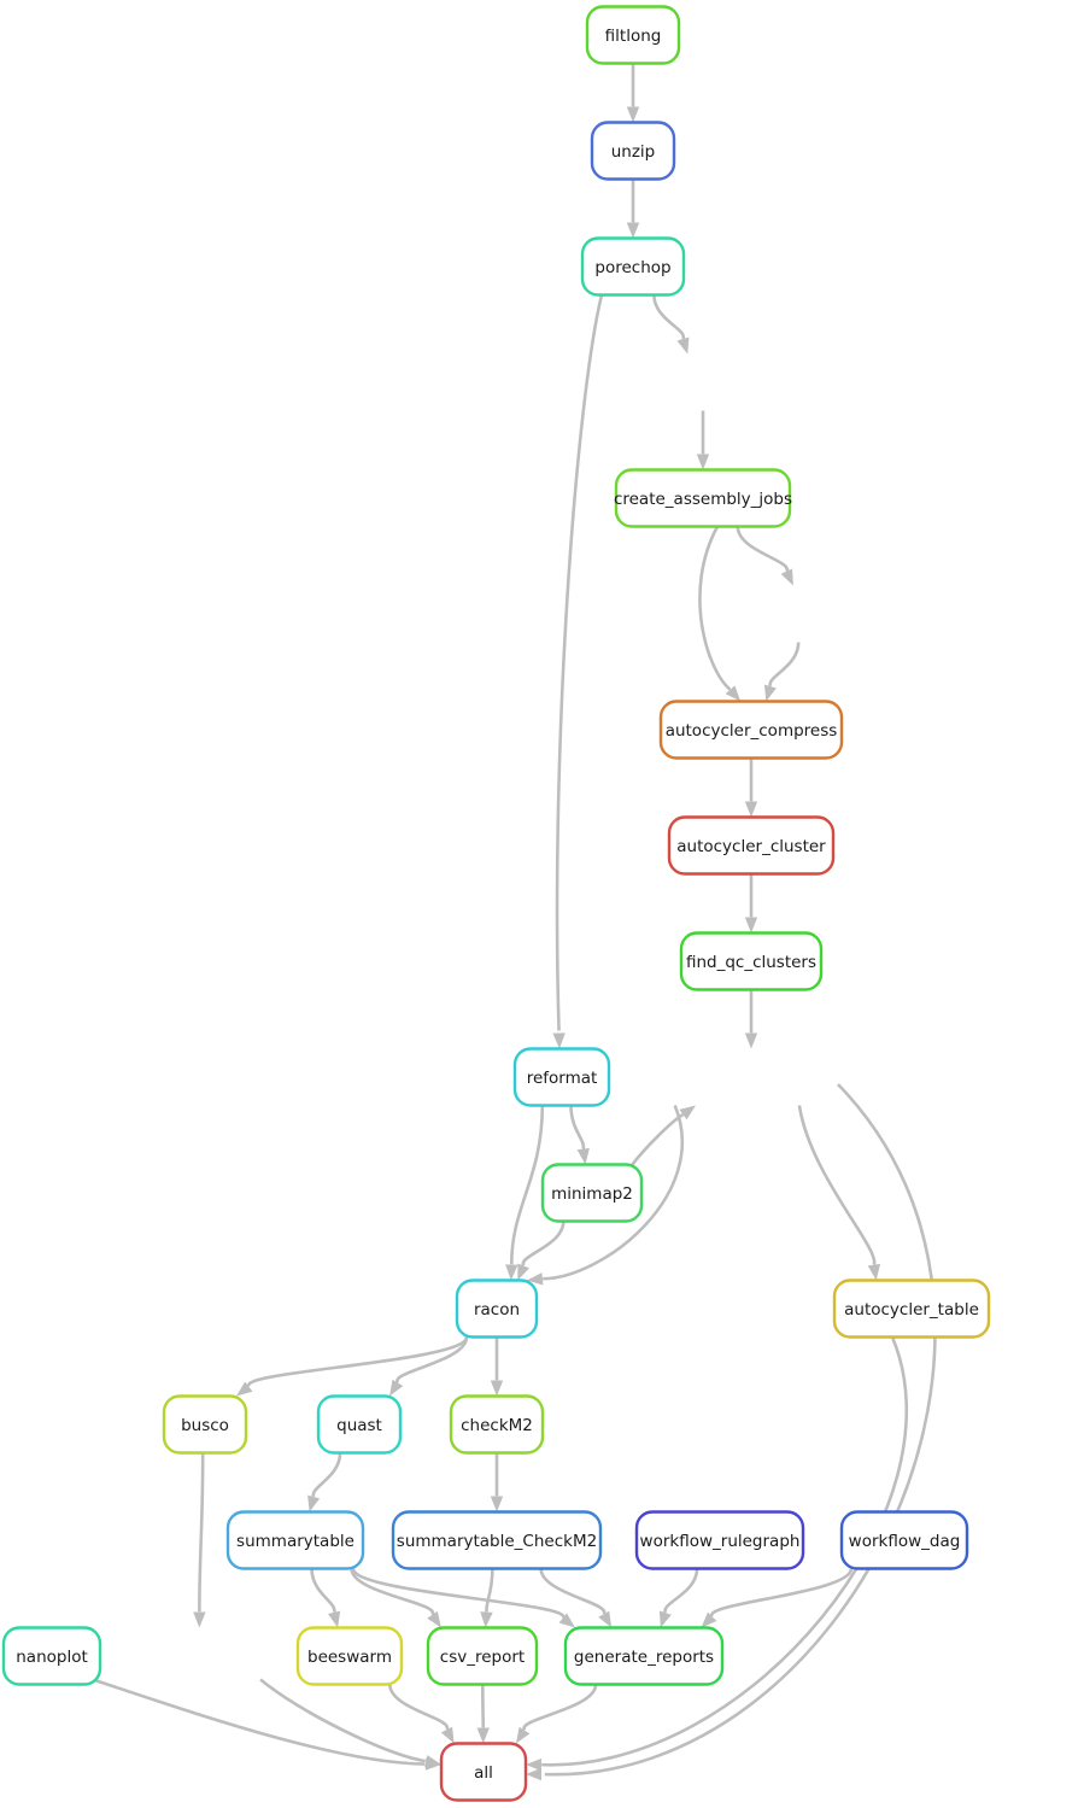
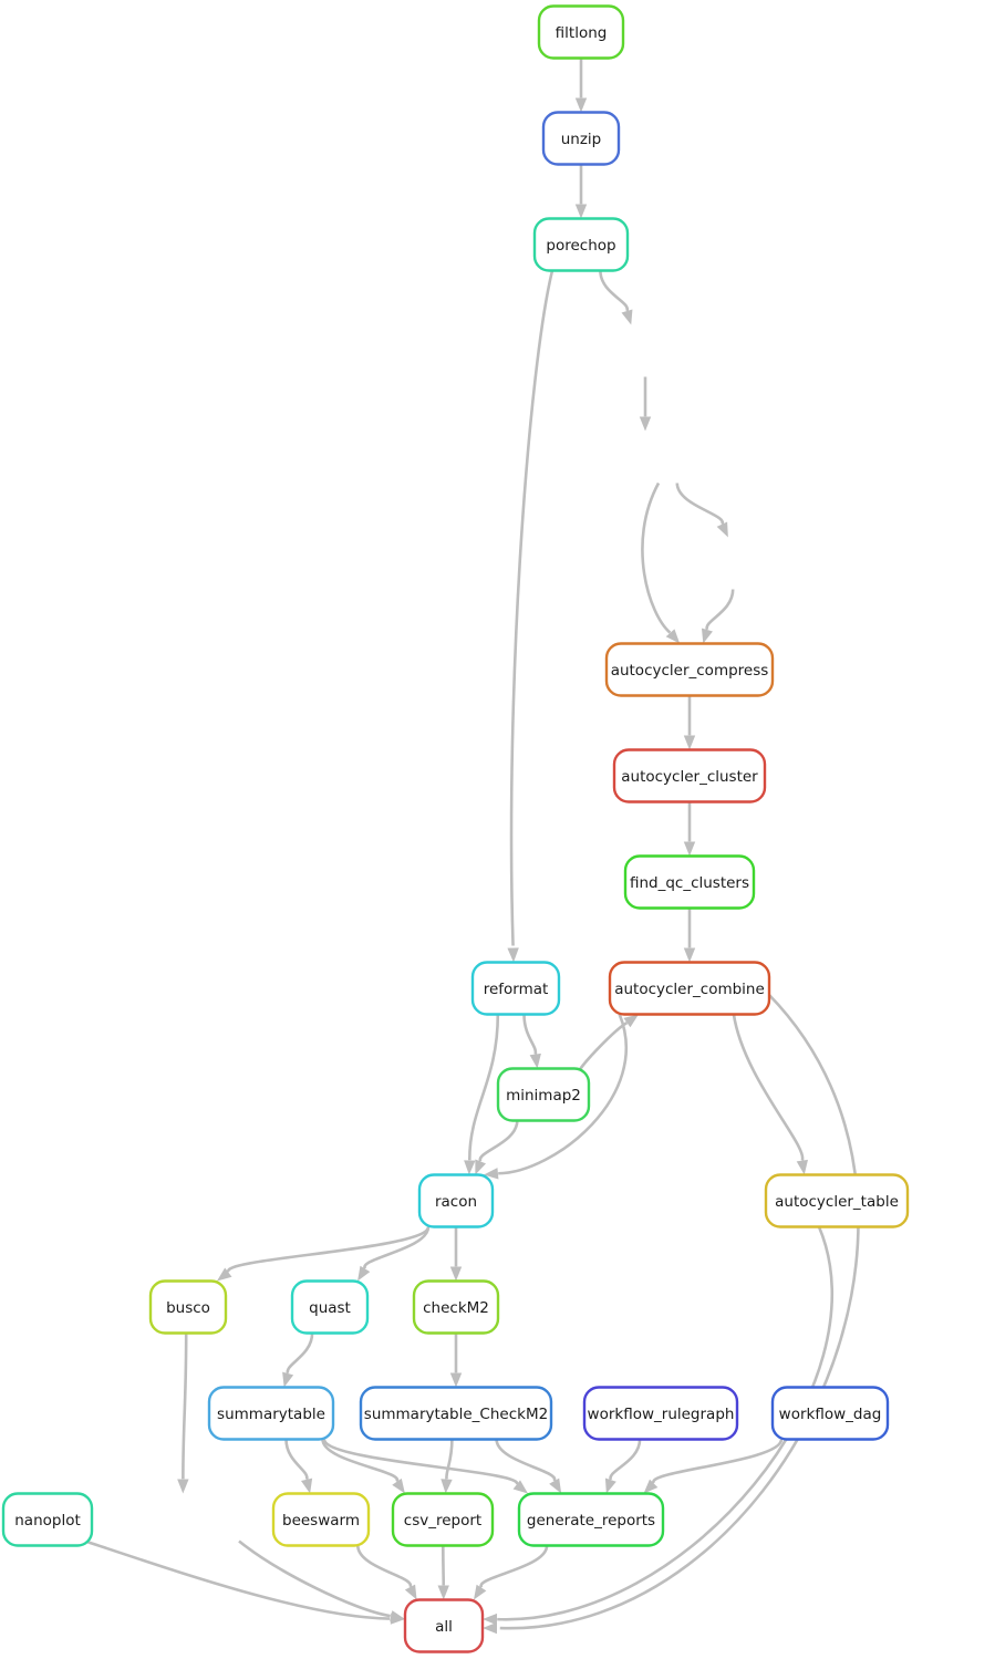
  filtlong
  unzip
  porechop
- create_assembly_jobs
  autocycler_compress
  autocycler_cluster
  find_qc_clusters
  reformat
+ autocycler_combine
  minimap2
  racon
  autocycler_table
  busco
  quast
  checkM2
  summarytable
  summarytable_CheckM2
  workflow_rulegraph
  workflow_dag
  nanoplot
  beeswarm
  csv_report
  generate_reports
  all
